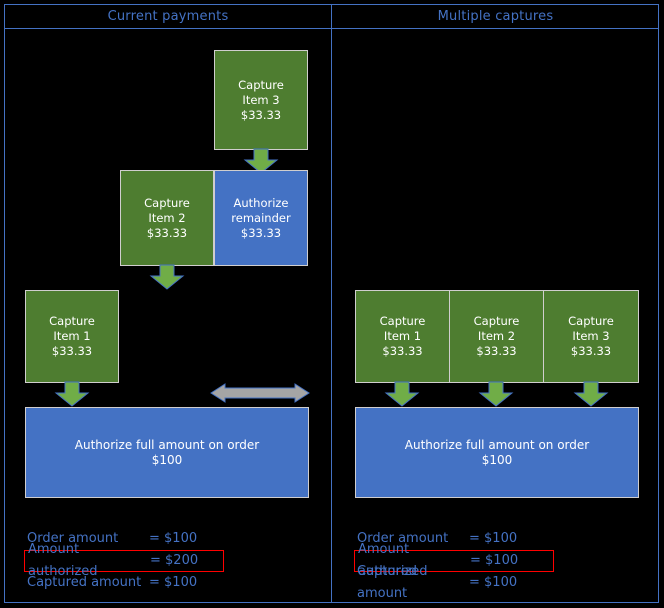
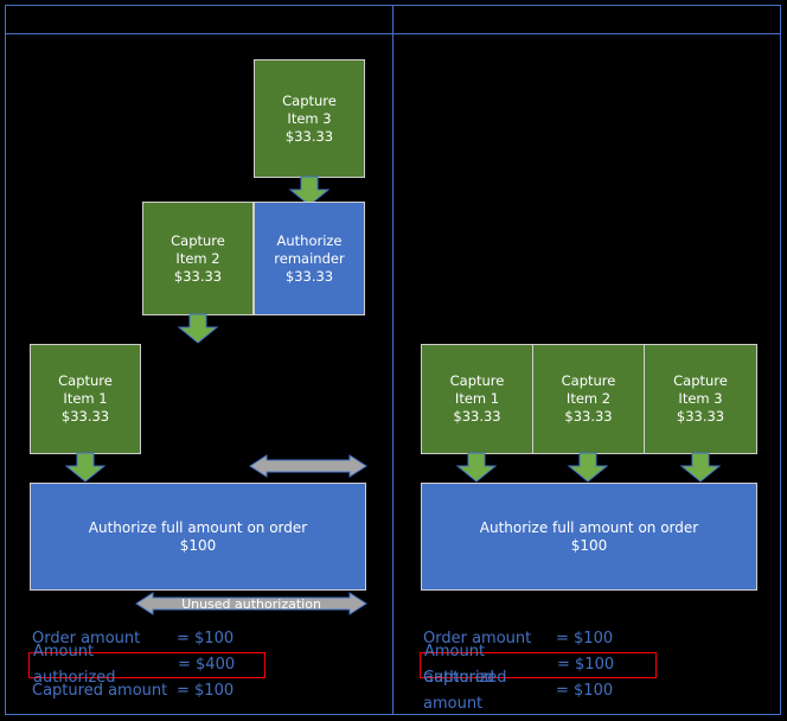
- Current payments
- Multiple captures
  Capture
  Item 3
  $33.33
  Capture
  Item 2
  $33.33
  Authorize
  remainder
  $33.33
  Capture
  Item 1
  $33.33
  Authorize full amount on order
  $100
+ Unused authorization
  Order amount
  = $100
  Amount authorized
- = $200
+ = $400
  Captured amount
  = $100
  Capture
  Item 1
  $33.33
  Capture
  Item 2
  $33.33
  Capture
  Item 3
  $33.33
  Authorize full amount on order
  $100
  Order amount
  = $100
  Amount authorized
  = $100
  Captured amount
  = $100
